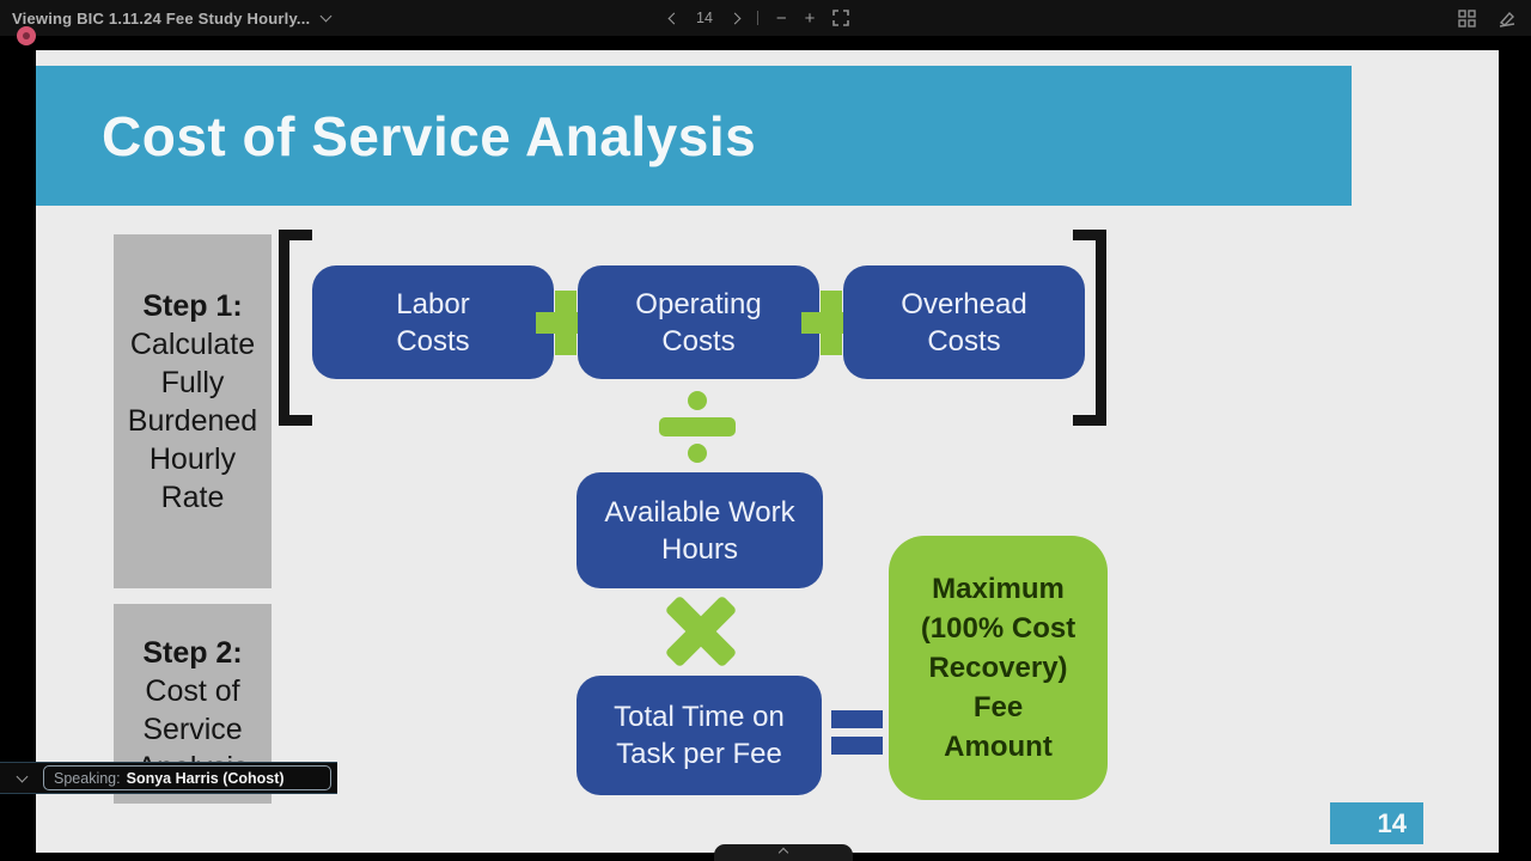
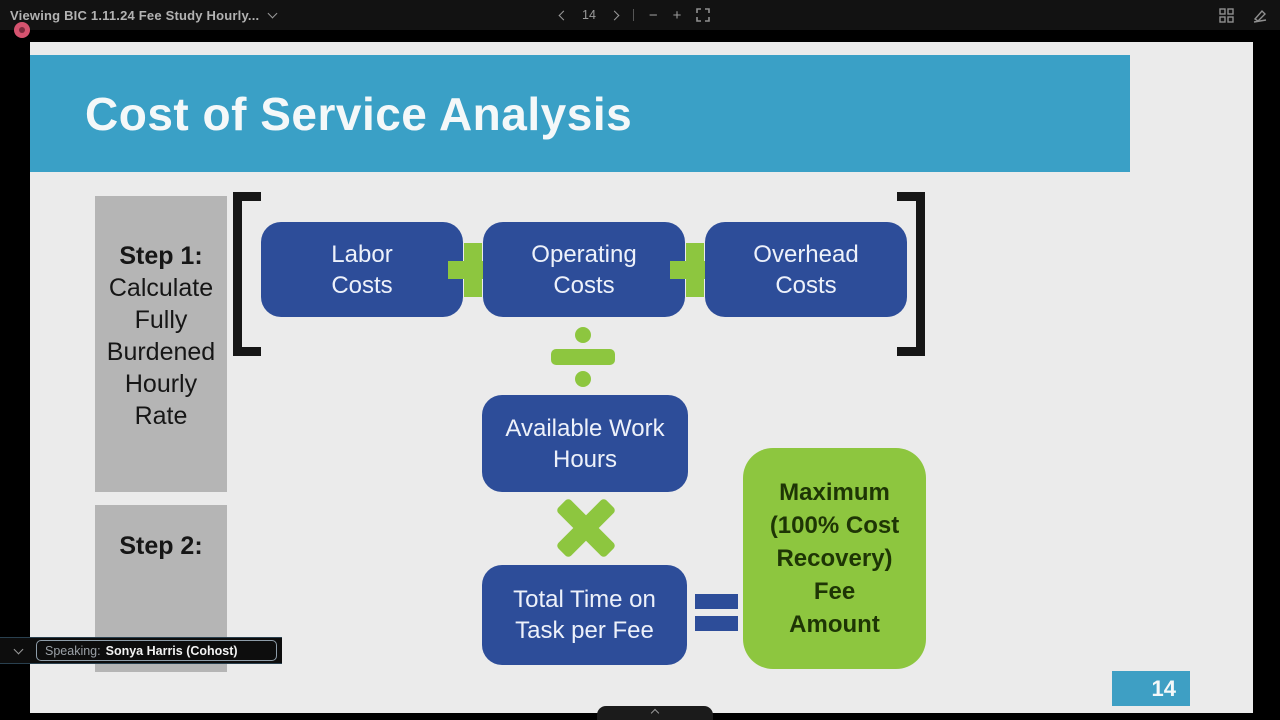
  Viewing BIC 1.11.24 Fee Study Hourly...
  14
  −
  +
  Cost of Service Analysis
  Step 1:
  Calculate
  Fully
  Burdened
  Hourly
  Rate
  Step 2:
- Cost of
- Service
  Labor
  Costs
  Operating
  Costs
  Overhead
  Costs
  Available Work
  Hours
  Total Time on
  Task per Fee
  Maximum
  (100% Cost
  Recovery)
  Fee
  Amount
  14
  Speaking:
  Sonya Harris (Cohost)
